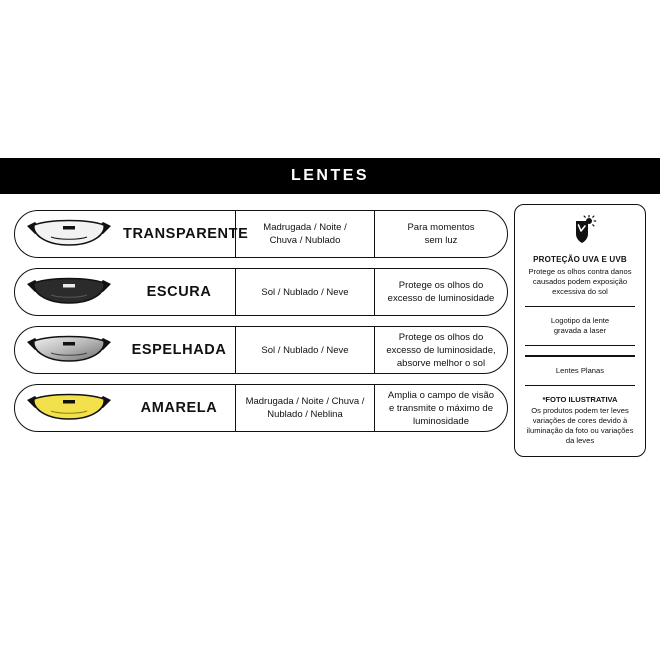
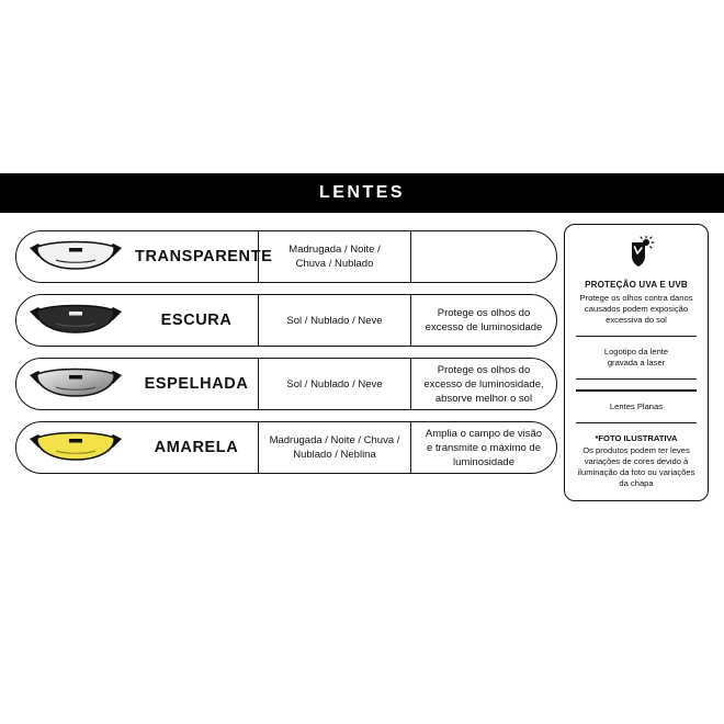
  LENTES
  TRANSPARENT
  Madrugada / Noite /
  Chuva / Nublado
- Para momentos
- sem luz
  ESCURA
  Sol / Nublado / Neve
  Protege os olhos do
  excesso de luminosidade
  ESPELHADA
  Sol / Nublado / Neve
  Protege os olhos do
  excesso de luminosidade,
  absorve melhor o sol
  AMARELA
  Madrugada / Noite / Chuva /
  Nublado / Neblina
  Amplia o campo de visão
  e transmite o máximo de
  luminosidade
  PROTEÇÃO UVA E UVB
  Protege os olhos contra danos causados podem exposição excessiva do sol
  Logotipo da lente
  gravada a laser
  Lentes Planas
  *FOTO ILUSTRATIVA
- Os produtos podem ter leves variações de cores devido à iluminação da foto ou variações da leves
+ Os produtos podem ter leves variações de cores devido à iluminação da foto ou variações da chapa
